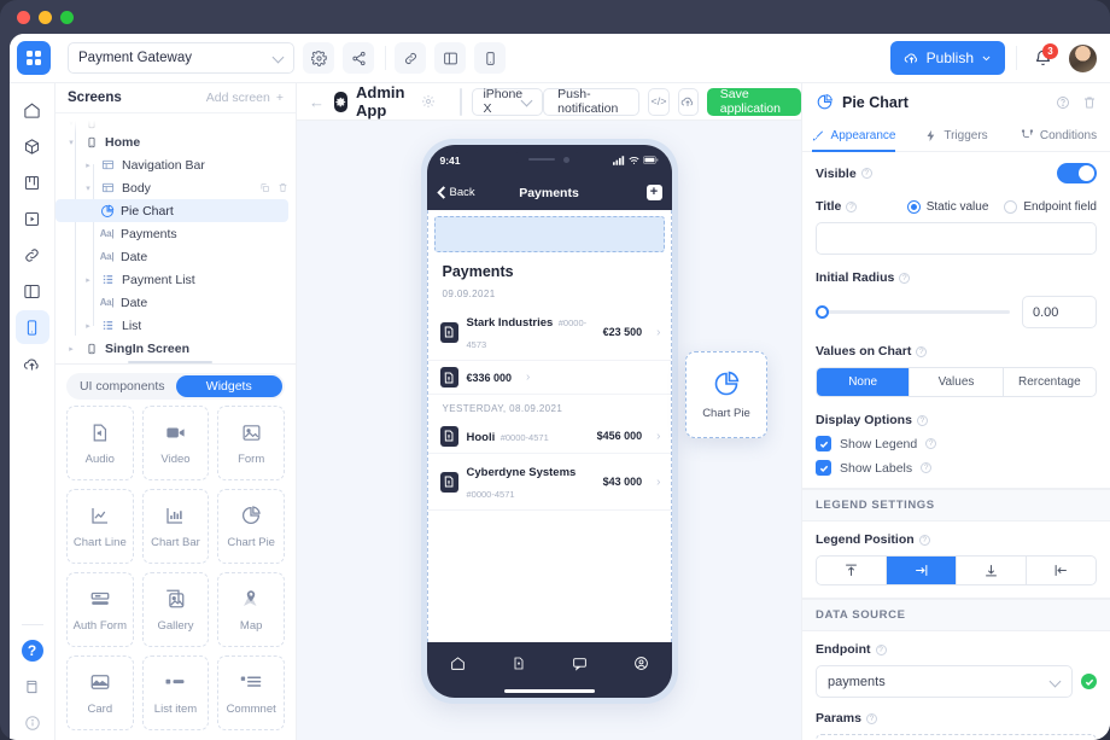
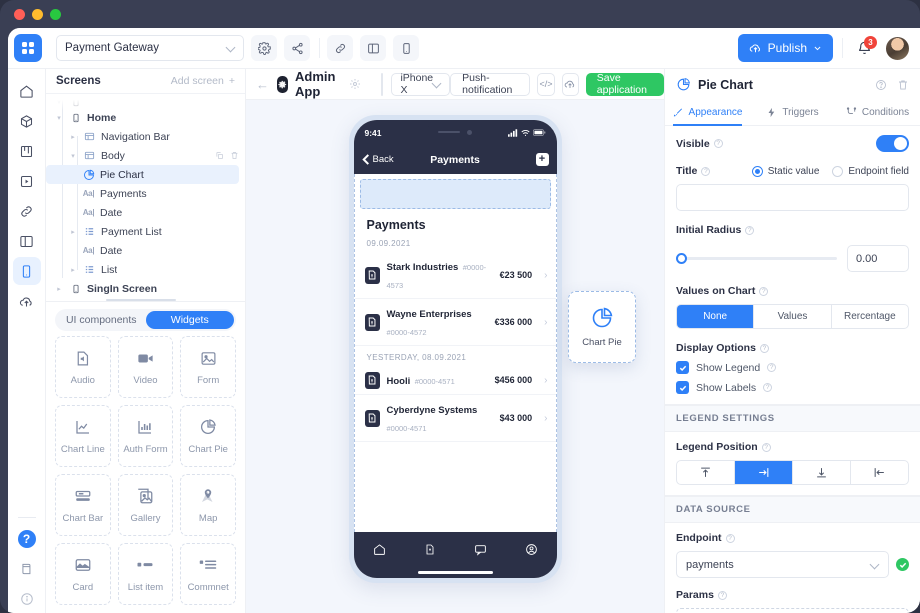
  Payment Gateway
  Publish
  3
  ?
  Screens
  Add screen
  +
  Home
  Navigation Bar
  Body
  Pie Chart
  Aa|
  Payments
  Aa|
  Date
  Payment List
  Aa|
  Date
  List
  SingIn Screen
  UI components
  Widgets
  Audio
  Video
  Form
  Chart Line
- Chart Bar
+ Auth Form
  Chart Pie
- Auth Form
+ Chart Bar
  Gallery
  Map
  Card
  List item
  Commnet
  ←
  Admin App
  iPhone X
  Push-notification
  </>
  Save application
  9:41
  Back
  Payments
  +
  Payments
  09.09.2021
  Stark Industries #0000-4573
  €23 500
  ›
+ Wayne Enterprises #0000-4572
  €336 000
  ›
  YESTERDAY, 08.09.2021
  Hooli #0000-4571
  $456 000
  ›
  Cyberdyne Systems #0000-4571
  $43 000
  ›
  Chart Pie
  Pie Chart
  Appearance
  Triggers
  Conditions
  Visible
  Title
  Static value
  Endpoint field
  Initial Radius
  0.00
  Values on Chart
  None
  Values
  Rercentage
  Display Options
  Show Legend
  Show Labels
  LEGEND SETTINGS
  Legend Position
  DATA SOURCE
  Endpoint
  payments
  Params
